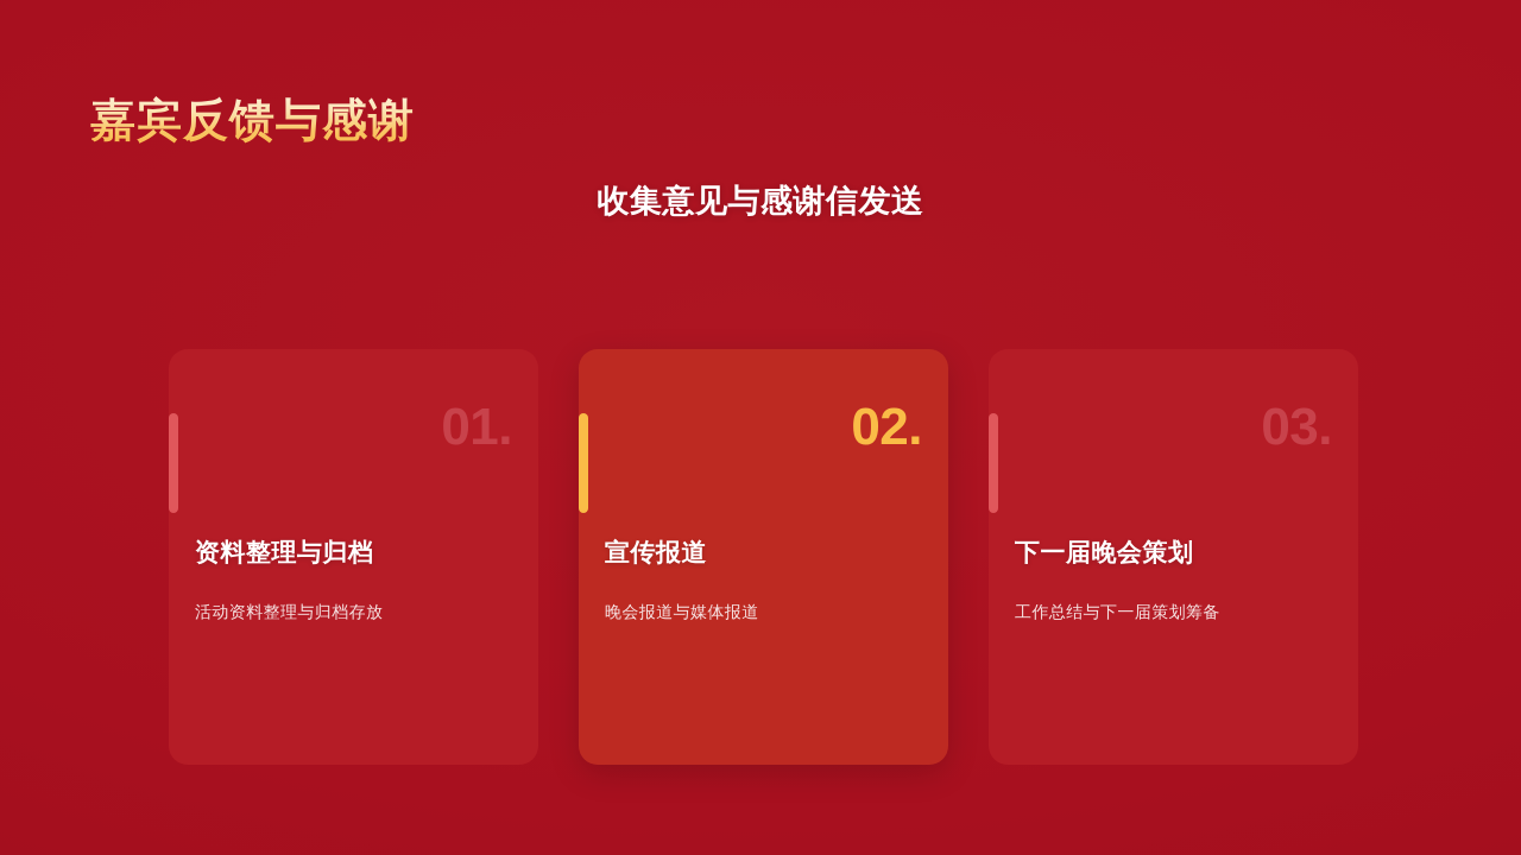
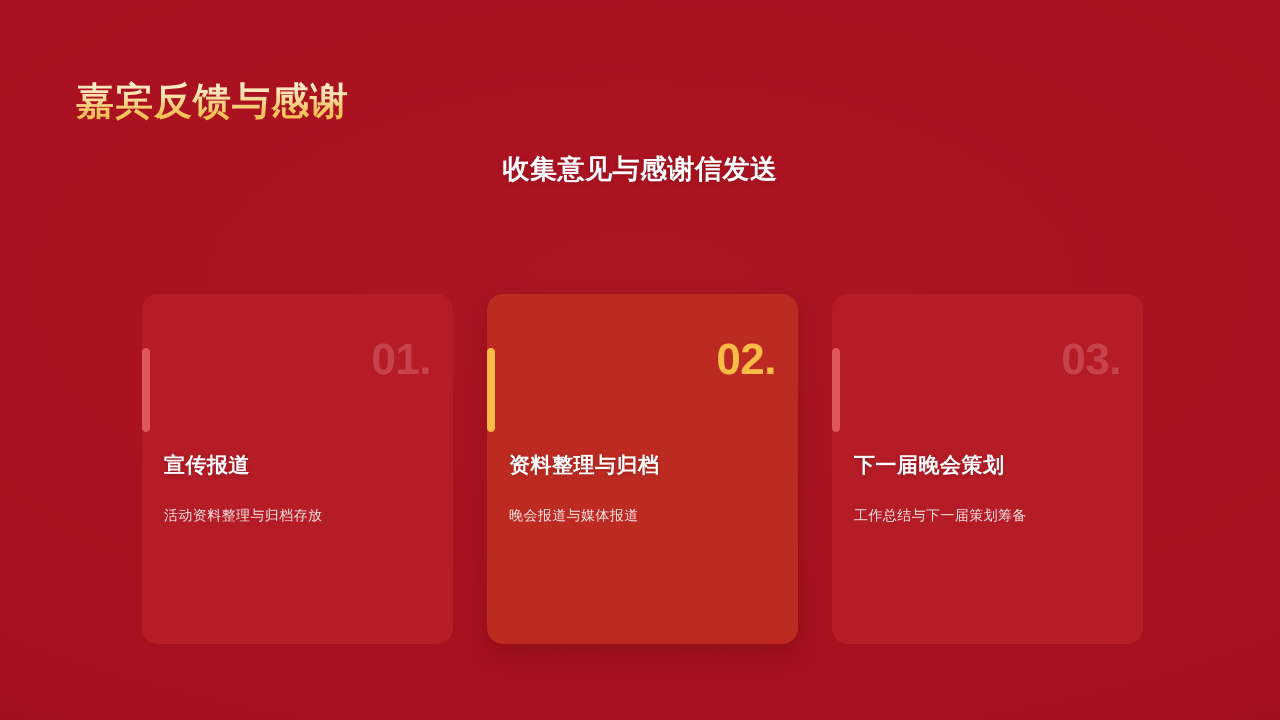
  嘉宾反馈与感谢
  收集意见与感谢信发送
  01.
- 资料整理与归档
+ 宣传报道
  活动资料整理与归档存放
  02.
- 宣传报道
+ 资料整理与归档
  晚会报道与媒体报道
  03.
  下一届晚会策划
  工作总结与下一届策划筹备
